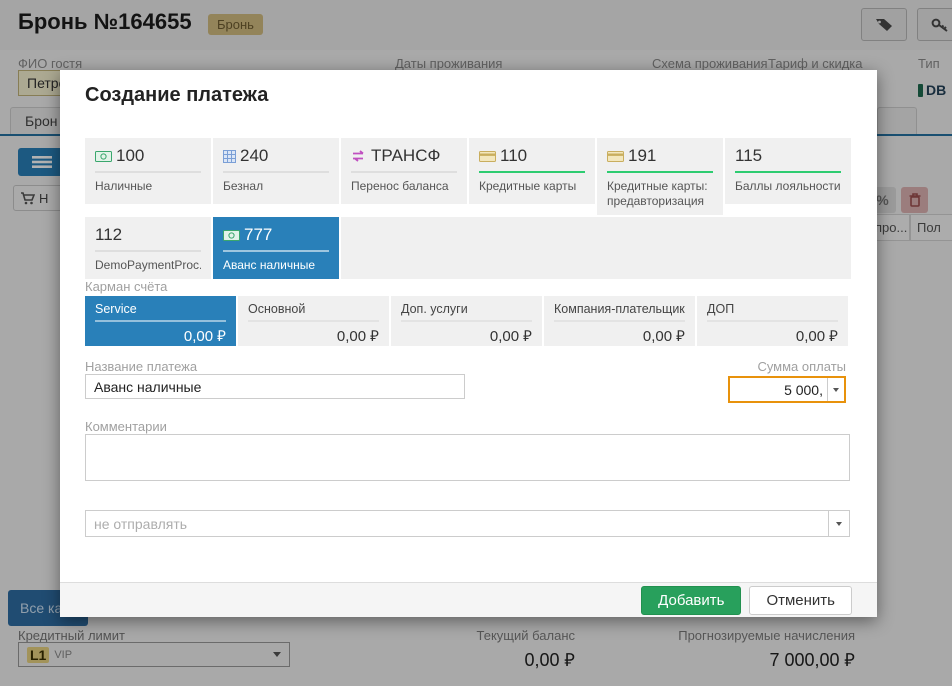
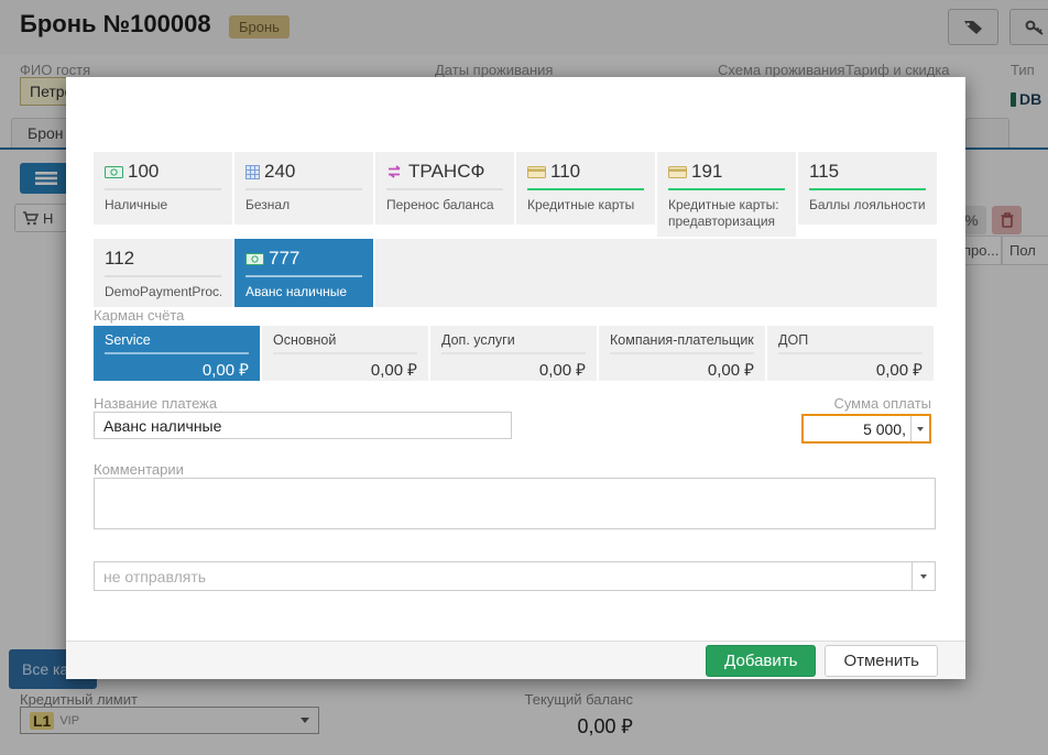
- Бронь №164655
+ Бронь №100008
  Бронь
  ФИО гостя
  Даты проживания
  Схема проживания
  Тариф и скидка
  Тип
  Петр
  DB
  Брон
  Н
  %
  про...
  Пол
  Все ка
  Кредитный лимит
  L1
  VIP
  Текущий баланс
  0,00 ₽
- Прогнозируемые начисления
- 7 000,00 ₽
- Создание платежа
  100
  Наличные
  240
  Безнал
  ТРАНСФ
  Перенос баланса
  110
  Кредитные карты
  191
  Кредитные карты: предавторизация
  115
  Баллы лояльности
  112
  DemoPaymentProc.
  777
  Аванс наличные
  Карман счёта
  Service
  0,00 ₽
  Основной
  0,00 ₽
  Доп. услуги
  0,00 ₽
  Компания-плательщик
  0,00 ₽
  ДОП
  0,00 ₽
  Название платежа
  Аванс наличные
  Сумма оплаты
  5 000,
  Комментарии
  не отправлять
  Добавить
  Отменить
